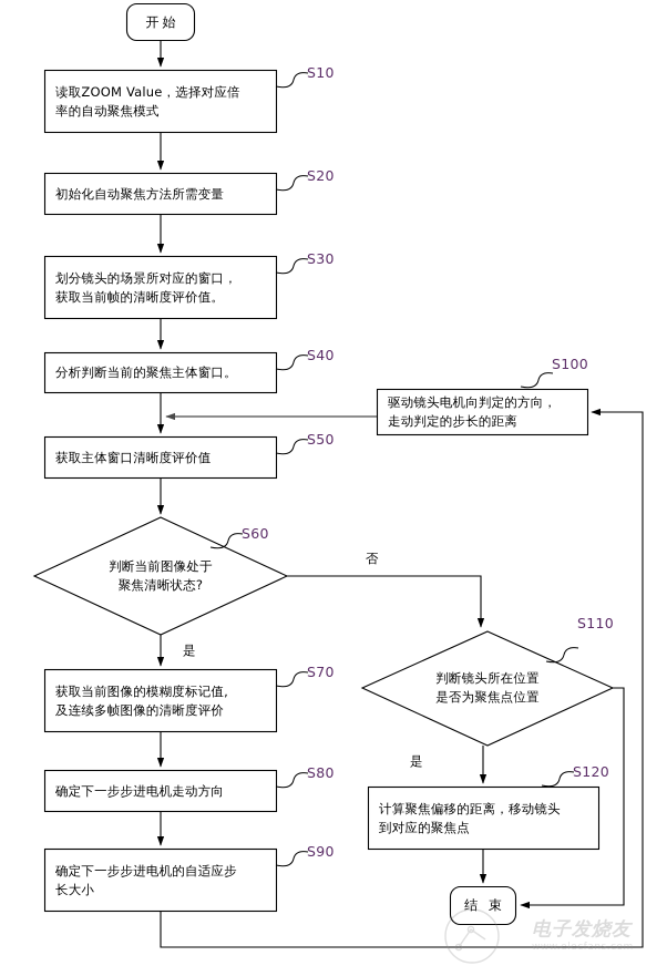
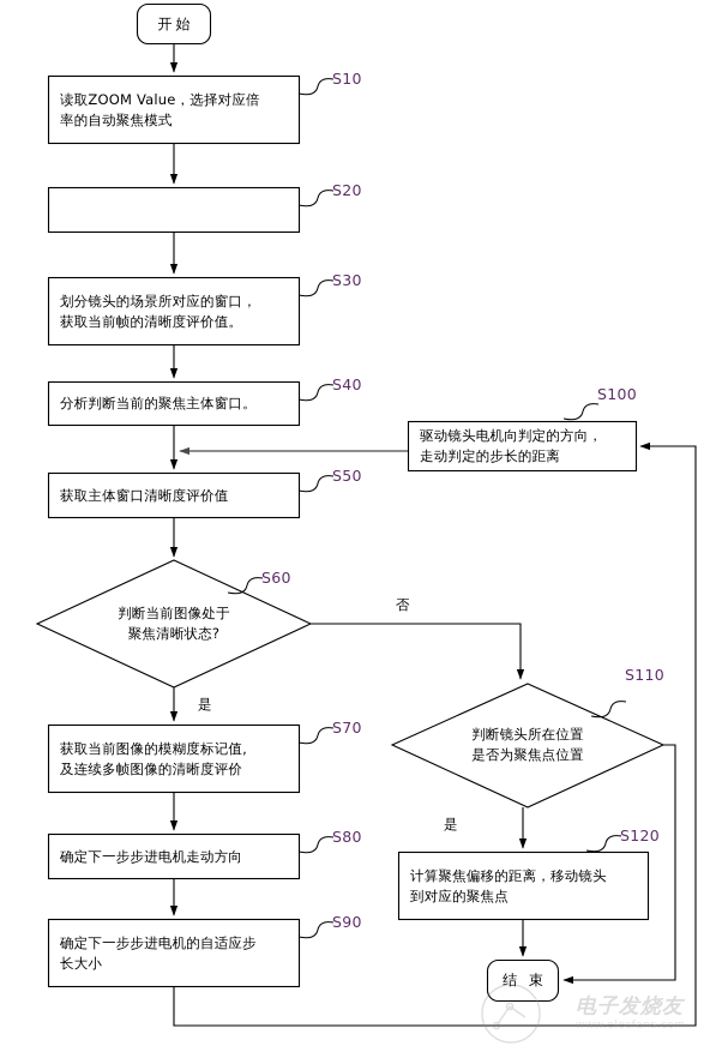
  开始
  读取ZOOM Value，选择对应倍
  率的自动聚焦模式
- 初始化自动聚焦方法所需变量
  划分镜头的场景所对应的窗口，
  获取当前帧的清晰度评价值。
  分析判断当前的聚焦主体窗口。
  获取主体窗口清晰度评价值
  判断当前图像处于
  聚焦清晰状态?
  获取当前图像的模糊度标记值,
  及连续多帧图像的清晰度评价
  确定下一步步进电机走动方向
  确定下一步步进电机的自适应步
  长大小
  驱动镜头电机向判定的方向，
  走动判定的步长的距离
  判断镜头所在位置
  是否为聚焦点位置
  计算聚焦偏移的距离，移动镜头
  到对应的聚焦点
  结 束
  S10
  S20
  S30
  S40
  S50
  S60
  S70
  S80
  S90
  S100
  S110
  S120
  否
  是
  是
  电子发烧友
  www.elecfans.com
